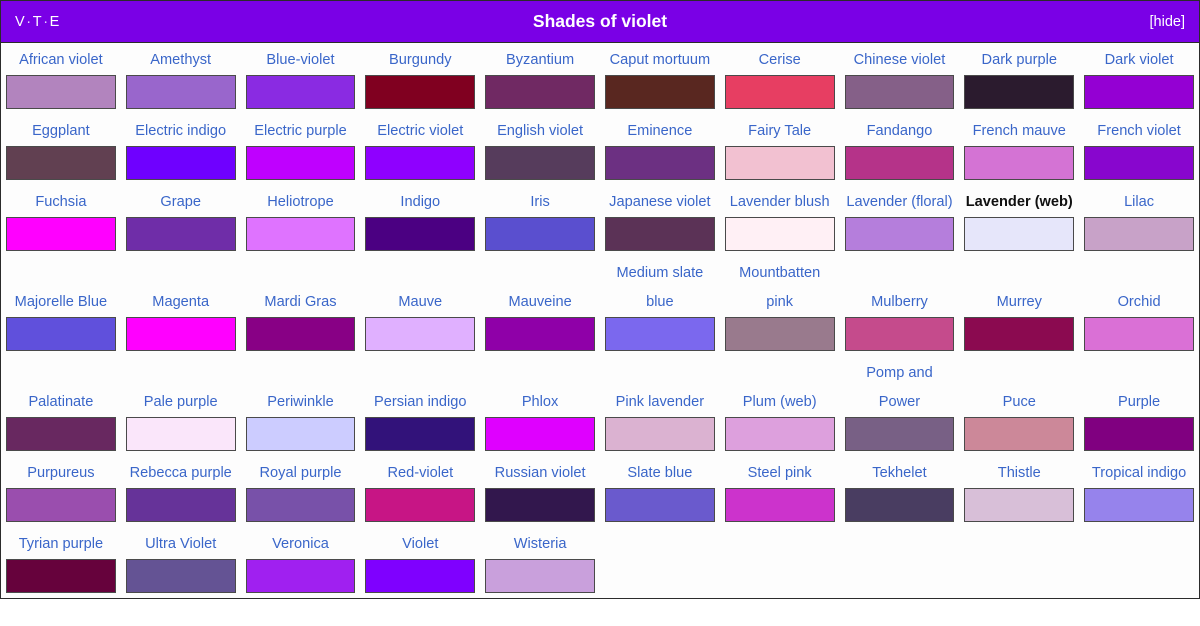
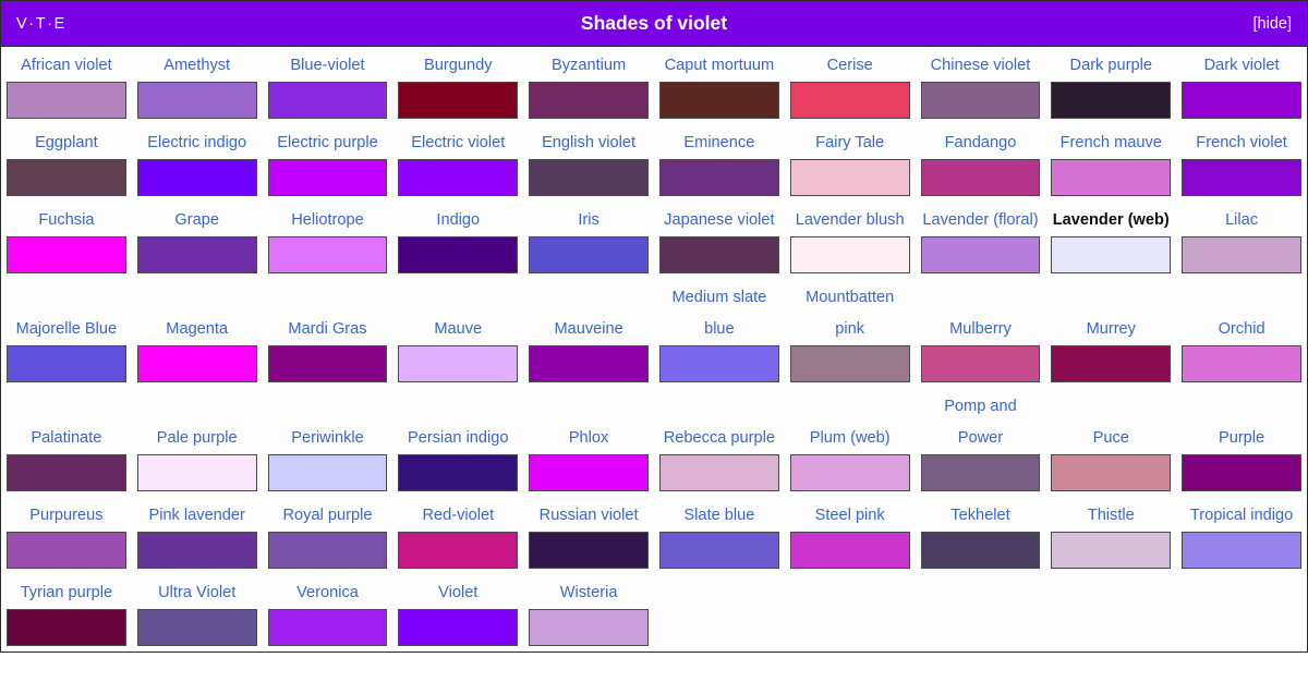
  V·T·E
  Shades of violet
  [hide]
  African violet
  Amethyst
  Blue-violet
  Burgundy
  Byzantium
  Caput mortuum
  Cerise
  Chinese violet
  Dark purple
  Dark violet
  Eggplant
  Electric indigo
  Electric purple
  Electric violet
  English violet
  Eminence
  Fairy Tale
  Fandango
  French mauve
  French violet
  Fuchsia
  Grape
  Heliotrope
  Indigo
  Iris
  Japanese violet
  Lavender blush
  Lavender (floral)
  Lavender (web)
  Lilac
  Majorelle Blue
  Magenta
  Mardi Gras
  Mauve
  Mauveine
  Medium slate blue
  Mountbatten pink
  Mulberry
  Murrey
  Orchid
  Palatinate
  Pale purple
  Periwinkle
  Persian indigo
  Phlox
- Pink lavender
+ Rebecca purple
  Plum (web)
  Pomp and Power
  Puce
  Purple
  Purpureus
- Rebecca purple
+ Pink lavender
  Royal purple
  Red-violet
  Russian violet
  Slate blue
  Steel pink
  Tekhelet
  Thistle
  Tropical indigo
  Tyrian purple
  Ultra Violet
  Veronica
  Violet
  Wisteria
